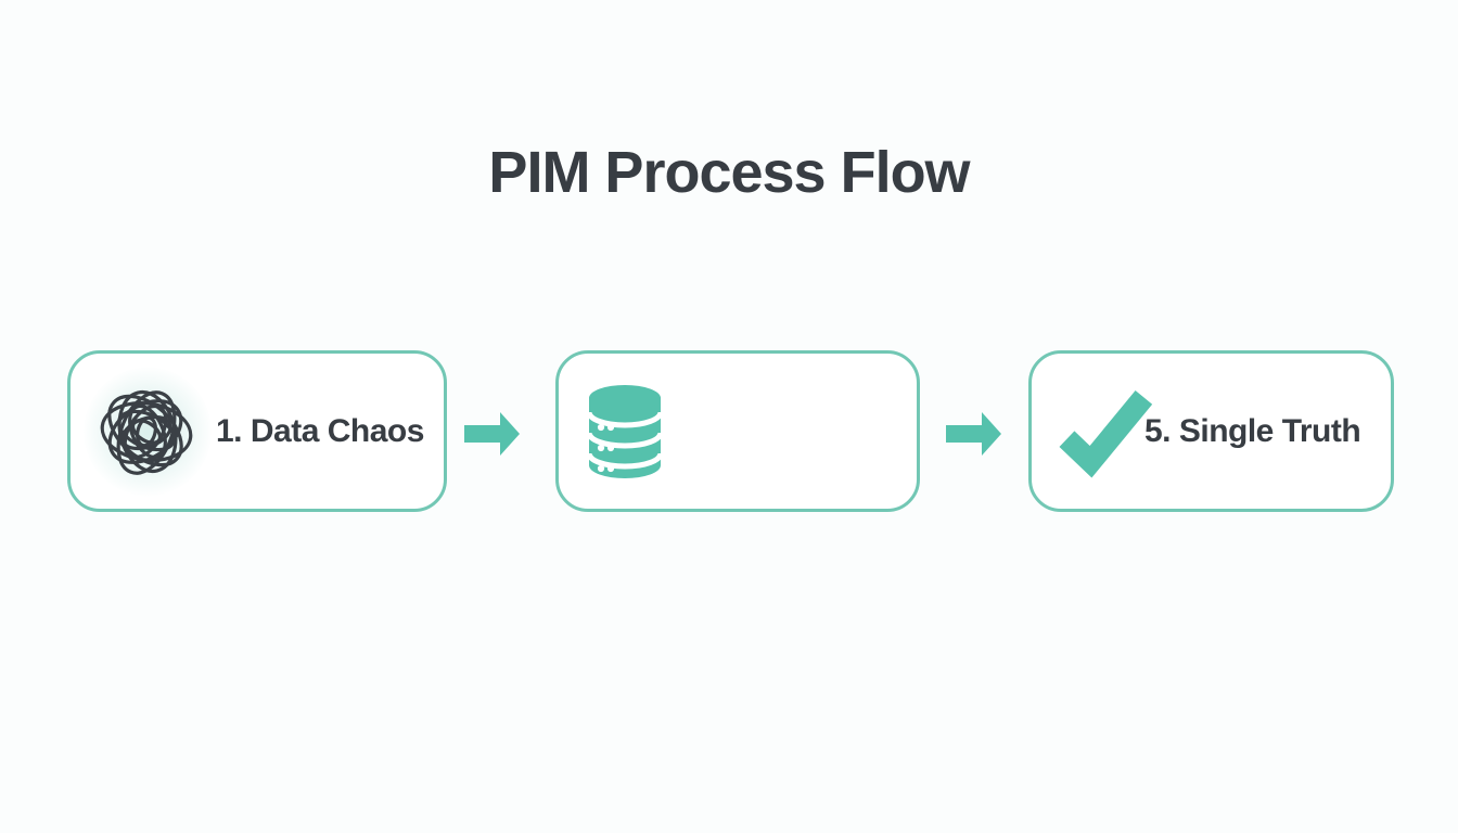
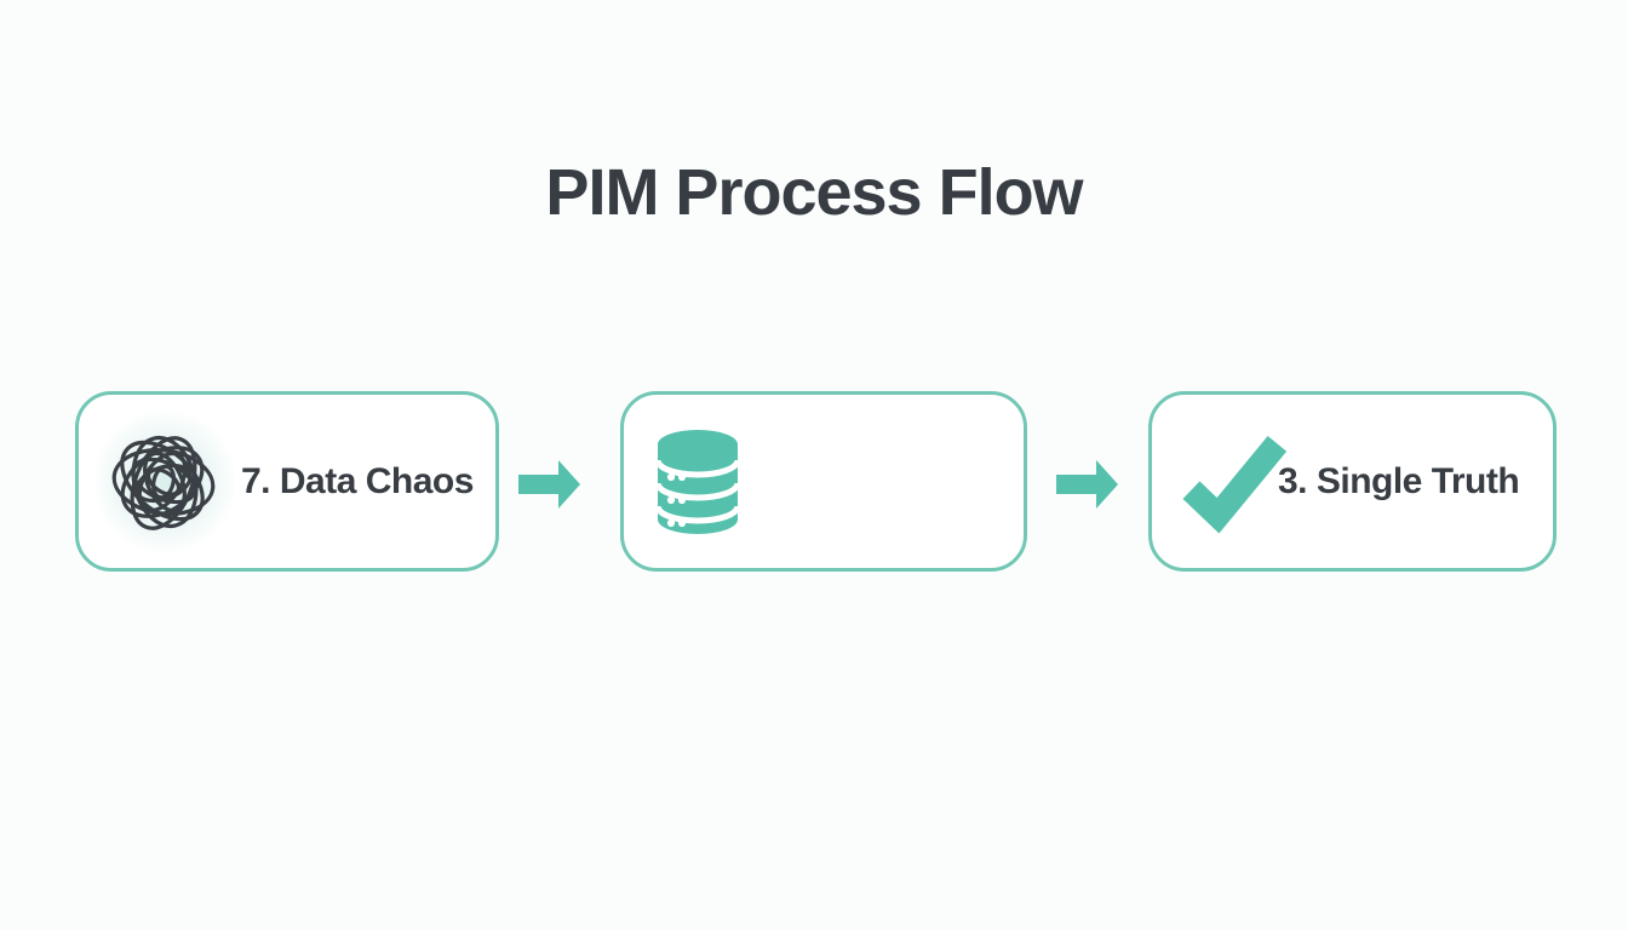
  PIM Process Flow
- 1. Data Chaos
+ 7. Data Chaos
- 5. Single Truth
+ 3. Single Truth
